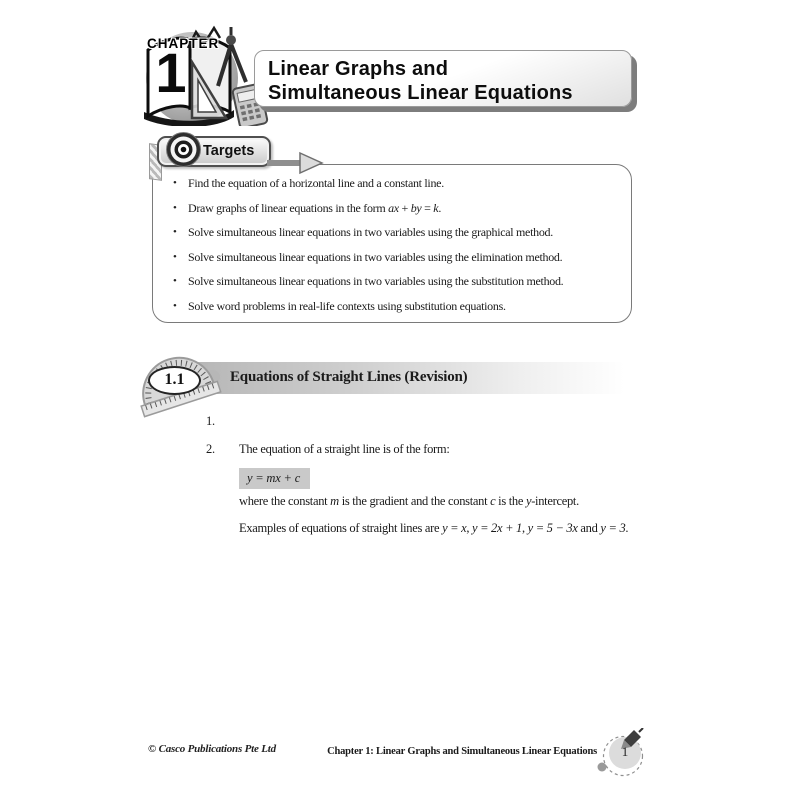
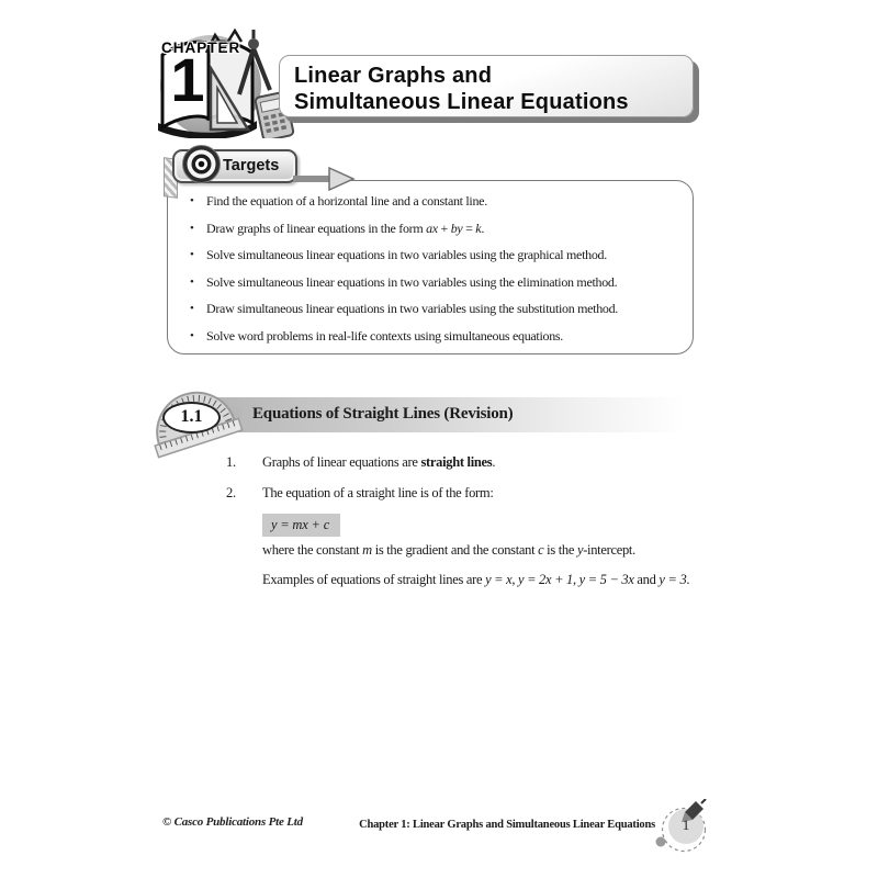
  CHAPTER
  1
  Linear Graphs and
  Simultaneous Linear Equations
  Targets
  •
  Find the equation of a horizontal line and a constant line.
  •
  Draw graphs of linear equations in the form ax + by = k.
  •
  Solve simultaneous linear equations in two variables using the graphical method.
  •
  Solve simultaneous linear equations in two variables using the elimination method.
  •
- Solve simultaneous linear equations in two variables using the substitution method.
+ Draw simultaneous linear equations in two variables using the substitution method.
  •
- Solve word problems in real-life contexts using substitution equations.
+ Solve word problems in real-life contexts using simultaneous equations.
  Equations of Straight Lines (Revision)
  1.1
  1.
+ Graphs of linear equations are straight lines.
  2.
  The equation of a straight line is of the form:
  y = mx + c
  where the constant m is the gradient and the constant c is the y-intercept.
  Examples of equations of straight lines are y = x, y = 2x + 1, y = 5 − 3x and y = 3.
  © Casco Publications Pte Ltd
  Chapter 1: Linear Graphs and Simultaneous Linear Equations
  1
